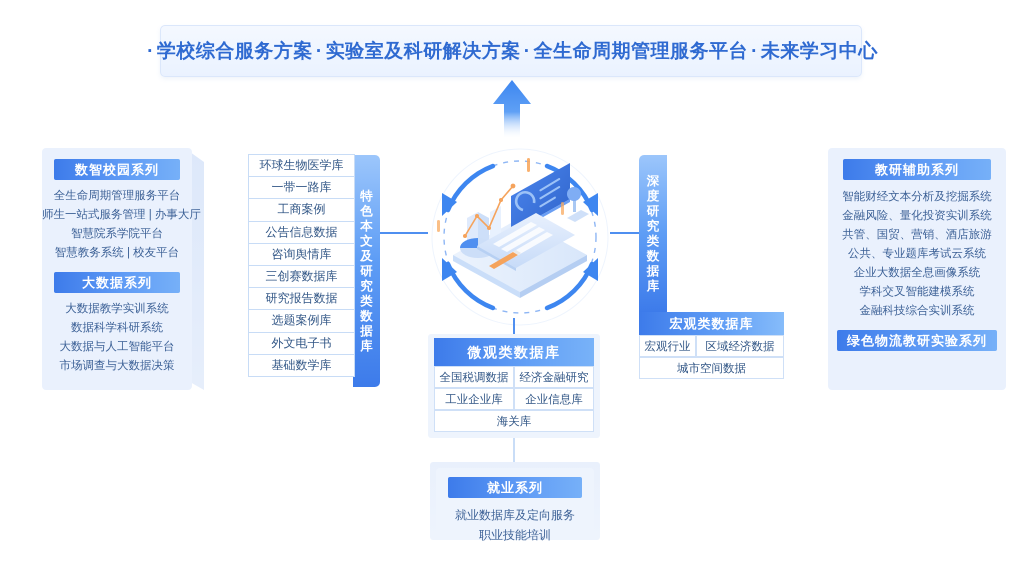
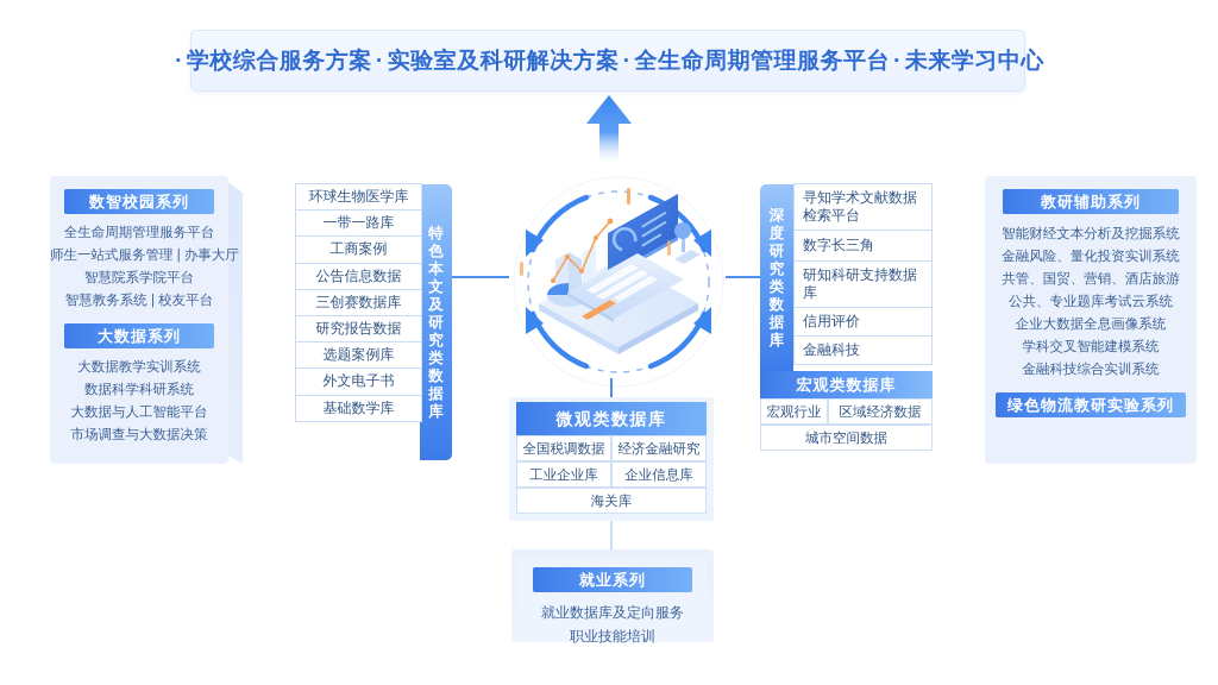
  · 学校综合服务方案 · 实验室及科研解决方案 · 全生命周期管理服务平台 · 未来学习中心
  数智校园系列
  全生命周期管理服务平台
  师生一站式服务管理 | 办事大厅
  智慧院系学院平台
  智慧教务系统 | 校友平台
  大数据系列
  大数据教学实训系统
  数据科学科研系统
  大数据与人工智能平台
  市场调查与大数据决策
  特
  色
  本
  文
  及
  研
  究
  类
  数
  据
  库
  环球生物医学库
  一带一路库
  工商案例
  公告信息数据
- 咨询舆情库
  三创赛数据库
  研究报告数据
  选题案例库
  外文电子书
  基础数学库
  深
  度
  研
  究
  类
  数
  据
  库
+ 寻知学术文献数据检索平台
+ 数字长三角
+ 研知科研支持数据库
+ 信用评价
+ 金融科技
  宏观类数据库
  宏观行业
  区域经济数据
  城市空间数据
  教研辅助系列
  智能财经文本分析及挖掘系统
  金融风险、量化投资实训系统
  共管、国贸、营销、酒店旅游
  公共、专业题库考试云系统
  企业大数据全息画像系统
  学科交叉智能建模系统
  金融科技综合实训系统
  绿色物流教研实验系列
  微观类数据库
  全国税调数据
  经济金融研究
  工业企业库
  企业信息库
  海关库
  就业系列
  就业数据库及定向服务
  职业技能培训
